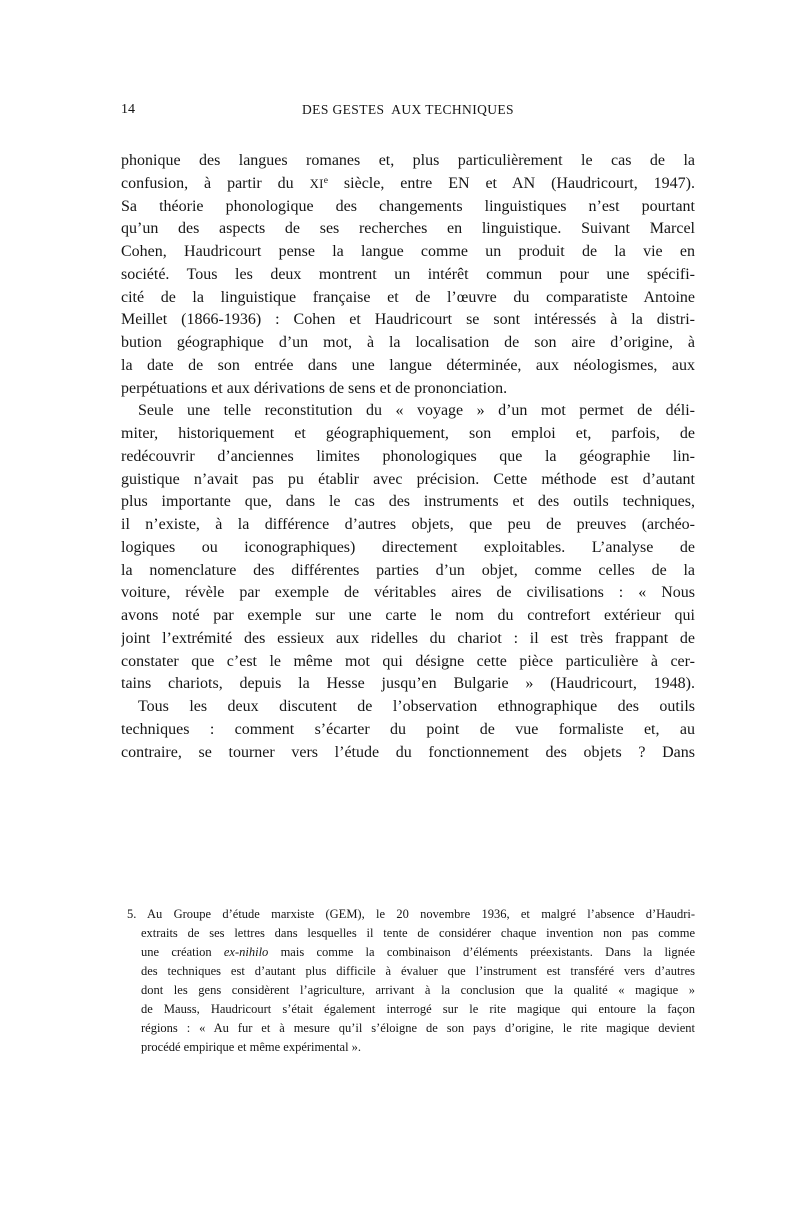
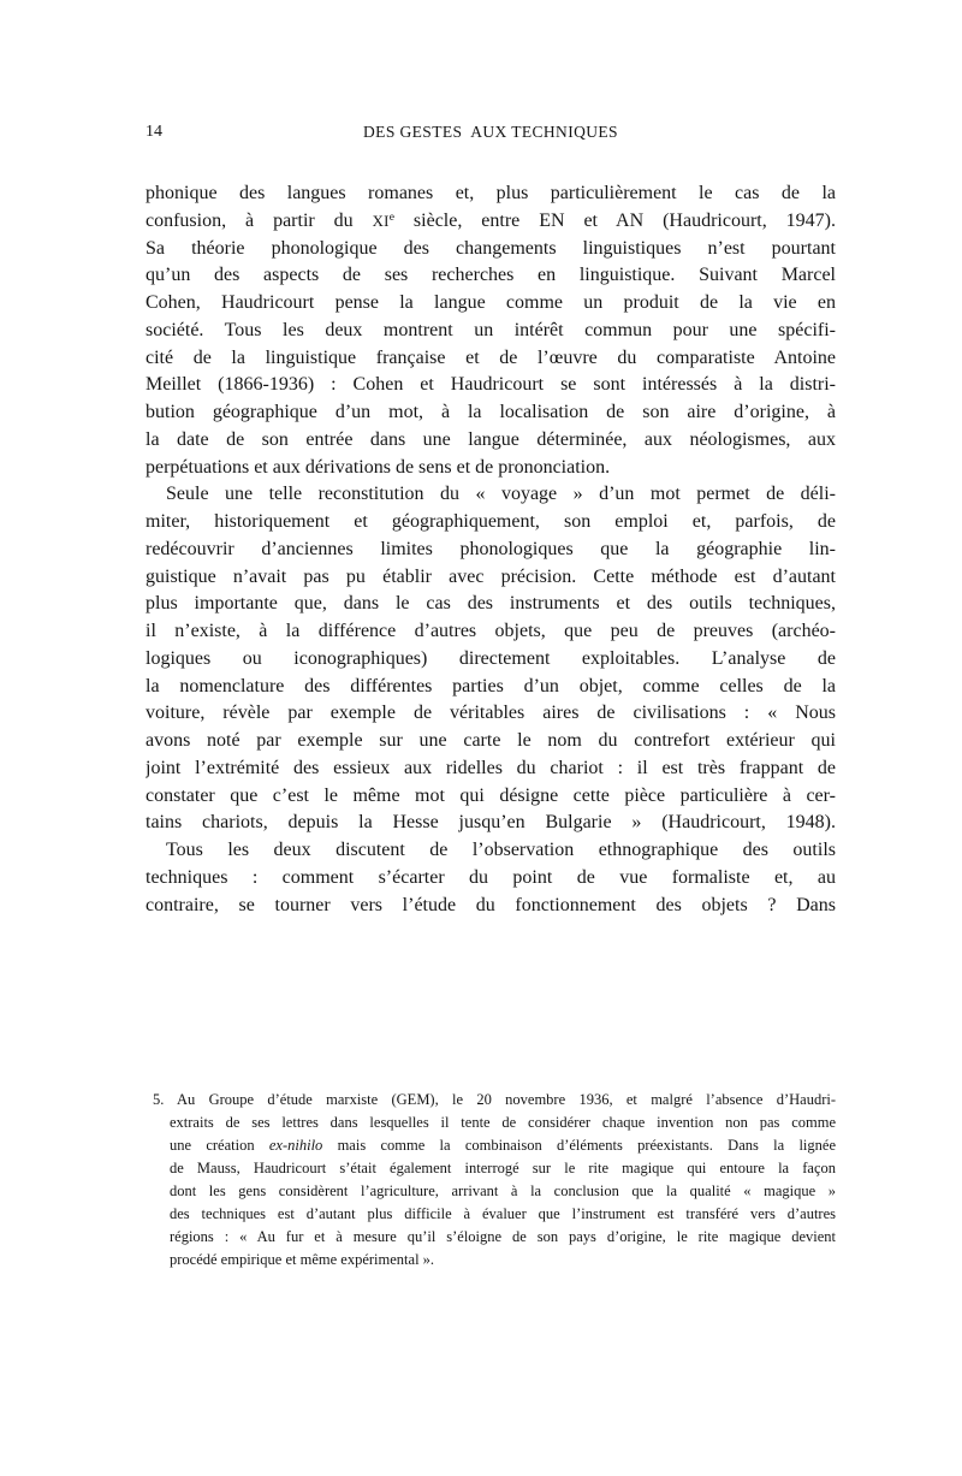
  14
  DES GESTES AUX TECHNIQUES
  phonique des langues romanes et, plus particulièrement le cas de la
  confusion, à partir du XIe siècle, entre EN et AN (Haudricourt, 1947).
  Sa théorie phonologique des changements linguistiques n’est pourtant
  qu’un des aspects de ses recherches en linguistique. Suivant Marcel
  Cohen, Haudricourt pense la langue comme un produit de la vie en
  société. Tous les deux montrent un intérêt commun pour une spécifi-
  cité de la linguistique française et de l’œuvre du comparatiste Antoine
  Meillet (1866-1936) : Cohen et Haudricourt se sont intéressés à la distri-
  bution géographique d’un mot, à la localisation de son aire d’origine, à
  la date de son entrée dans une langue déterminée, aux néologismes, aux
  perpétuations et aux dérivations de sens et de prononciation.
  Seule une telle reconstitution du « voyage » d’un mot permet de déli-
  miter, historiquement et géographiquement, son emploi et, parfois, de
  redécouvrir d’anciennes limites phonologiques que la géographie lin-
  guistique n’avait pas pu établir avec précision. Cette méthode est d’autant
  plus importante que, dans le cas des instruments et des outils techniques,
  il n’existe, à la différence d’autres objets, que peu de preuves (archéo-
  logiques ou iconographiques) directement exploitables. L’analyse de
  la nomenclature des différentes parties d’un objet, comme celles de la
  voiture, révèle par exemple de véritables aires de civilisations : « Nous
  avons noté par exemple sur une carte le nom du contrefort extérieur qui
  joint l’extrémité des essieux aux ridelles du chariot : il est très frappant de
  constater que c’est le même mot qui désigne cette pièce particulière à cer-
  tains chariots, depuis la Hesse jusqu’en Bulgarie » (Haudricourt, 1948).
  Tous les deux discutent de l’observation ethnographique des outils
  techniques : comment s’écarter du point de vue formaliste et, au
  contraire, se tourner vers l’étude du fonctionnement des objets ? Dans
  5. Au Groupe d’étude marxiste (GEM), le 20 novembre 1936, et malgré l’absence d’Haudri-
  extraits de ses lettres dans lesquelles il tente de considérer chaque invention non pas comme
  une création ex-nihilo mais comme la combinaison d’éléments préexistants. Dans la lignée
- des techniques est d’autant plus difficile à évaluer que l’instrument est transféré vers d’autres
+ de Mauss, Haudricourt s’était également interrogé sur le rite magique qui entoure la façon
  dont les gens considèrent l’agriculture, arrivant à la conclusion que la qualité « magique »
- de Mauss, Haudricourt s’était également interrogé sur le rite magique qui entoure la façon
+ des techniques est d’autant plus difficile à évaluer que l’instrument est transféré vers d’autres
  régions : « Au fur et à mesure qu’il s’éloigne de son pays d’origine, le rite magique devient
  procédé empirique et même expérimental ».
